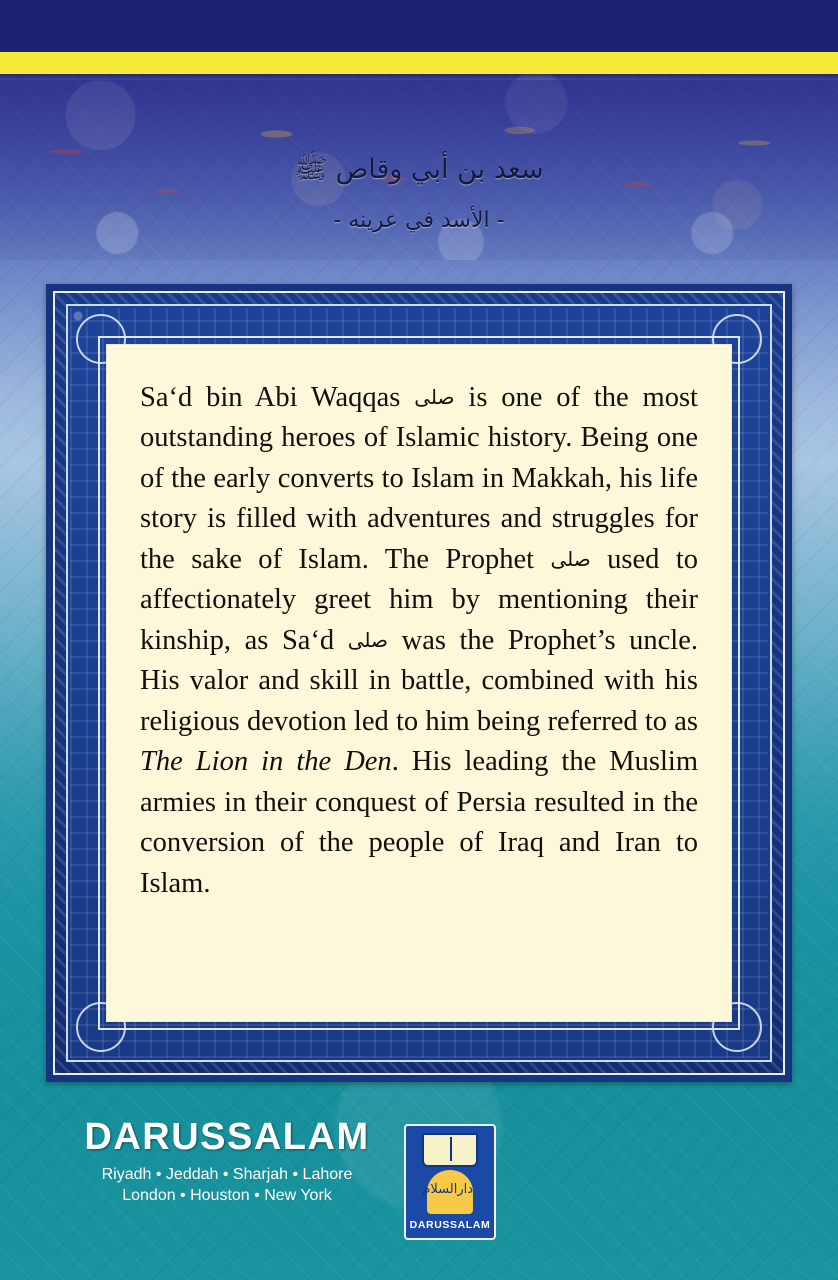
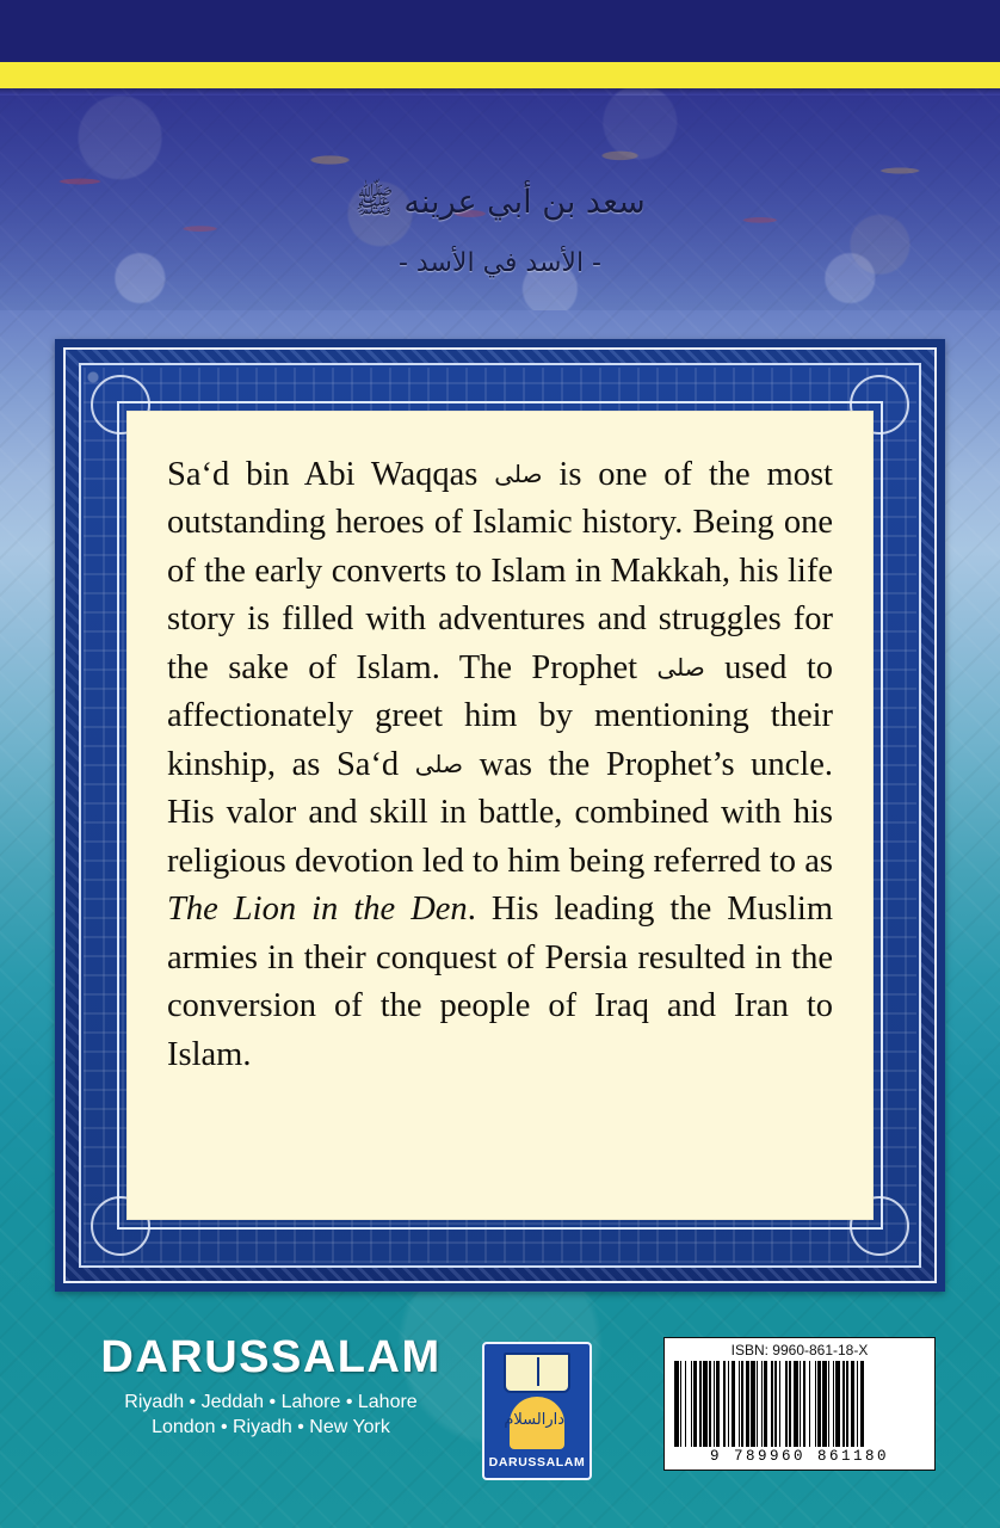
- سعد بن أبي وقاص ﷺ
+ سعد بن أبي عرينه ﷺ
- - الأسد في عرينه -
+ - الأسد في الأسد -
  Sa‘d bin Abi Waqqas صلى is one of the most outstanding heroes of Islamic history. Being one of the early converts to Islam in Makkah, his life story is filled with adventures and struggles for the sake of Islam. The Prophet صلى used to affectionately greet him by mentioning their kinship, as Sa‘d صلى was the Prophet’s uncle. His valor and skill in battle, combined with his religious devotion led to him being referred to as The Lion in the Den. His leading the Muslim armies in their conquest of Persia resulted in the conversion of the people of Iraq and Iran to Islam.
  DARUSSALAM
- Riyadh • Jeddah • Sharjah • Lahore
+ Riyadh • Jeddah • Lahore • Lahore
- London • Houston • New York
+ London • Riyadh • New York
  دارالسلام
  DARUSSALAM
+ ISBN: 9960-861-18-X
+ 9 789960 861180
